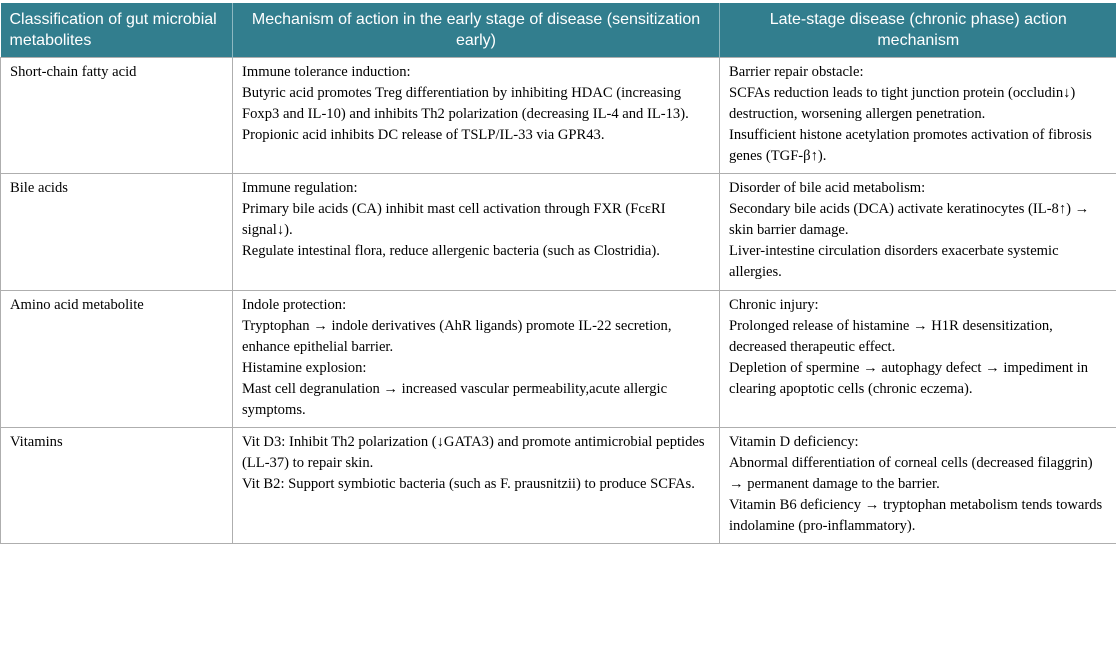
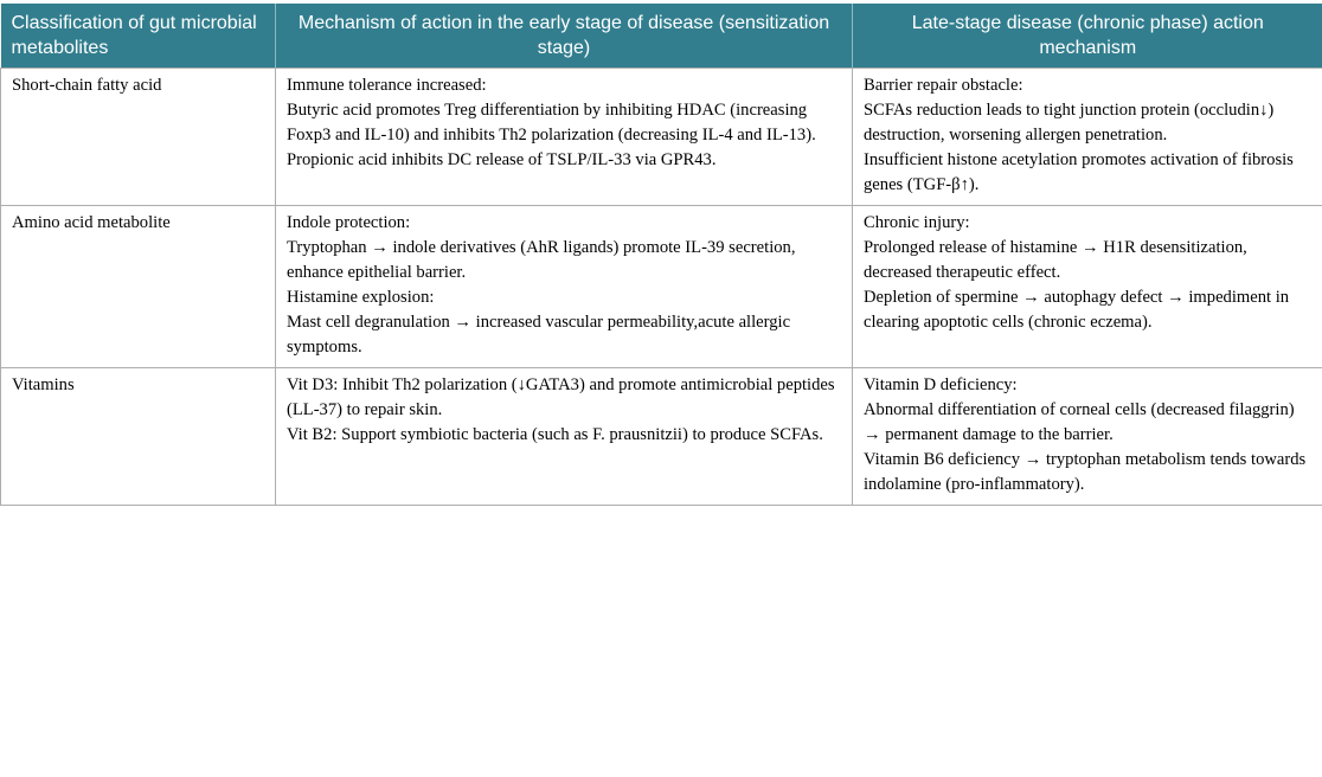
- Classification of gut microbial metabolites	Mechanism of action in the early stage of disease (sensitization early)	Late-stage disease (chronic phase) action mechanism
+ Classification of gut microbial metabolites	Mechanism of action in the early stage of disease (sensitization stage)	Late-stage disease (chronic phase) action mechanism
- Short-chain fatty acid	Immune tolerance induction: Butyric acid promotes Treg differentiation by inhibiting HDAC (increasing Foxp3 and IL-10) and inhibits Th2 polarization (decreasing IL-4 and IL-13). Propionic acid inhibits DC release of TSLP/IL-33 via GPR43.	Barrier repair obstacle: SCFAs reduction leads to tight junction protein (occludin↓) destruction, worsening allergen penetration. Insufficient histone acetylation promotes activation of fibrosis genes (TGF-β↑).
+ Short-chain fatty acid	Immune tolerance increased: Butyric acid promotes Treg differentiation by inhibiting HDAC (increasing Foxp3 and IL-10) and inhibits Th2 polarization (decreasing IL-4 and IL-13). Propionic acid inhibits DC release of TSLP/IL-33 via GPR43.	Barrier repair obstacle: SCFAs reduction leads to tight junction protein (occludin↓) destruction, worsening allergen penetration. Insufficient histone acetylation promotes activation of fibrosis genes (TGF-β↑).
- Bile acids	Immune regulation: Primary bile acids (CA) inhibit mast cell activation through FXR (FcεRI signal↓). Regulate intestinal flora, reduce allergenic bacteria (such as Clostridia).	Disorder of bile acid metabolism: Secondary bile acids (DCA) activate keratinocytes (IL-8↑) → skin barrier damage. Liver-intestine circulation disorders exacerbate systemic allergies.
- Amino acid metabolite	Indole protection: Tryptophan → indole derivatives (AhR ligands) promote IL-22 secretion, enhance epithelial barrier. Histamine explosion: Mast cell degranulation → increased vascular permeability,acute allergic symptoms.	Chronic injury: Prolonged release of histamine → H1R desensitization, decreased therapeutic effect. Depletion of spermine → autophagy defect → impediment in clearing apoptotic cells (chronic eczema).
+ Amino acid metabolite	Indole protection: Tryptophan → indole derivatives (AhR ligands) promote IL-39 secretion, enhance epithelial barrier. Histamine explosion: Mast cell degranulation → increased vascular permeability,acute allergic symptoms.	Chronic injury: Prolonged release of histamine → H1R desensitization, decreased therapeutic effect. Depletion of spermine → autophagy defect → impediment in clearing apoptotic cells (chronic eczema).
  Vitamins	Vit D3: Inhibit Th2 polarization (↓GATA3) and promote antimicrobial peptides (LL-37) to repair skin. Vit B2: Support symbiotic bacteria (such as F. prausnitzii) to produce SCFAs.	Vitamin D deficiency: Abnormal differentiation of corneal cells (decreased filaggrin) → permanent damage to the barrier. Vitamin B6 deficiency → tryptophan metabolism tends towards indolamine (pro-inflammatory).
